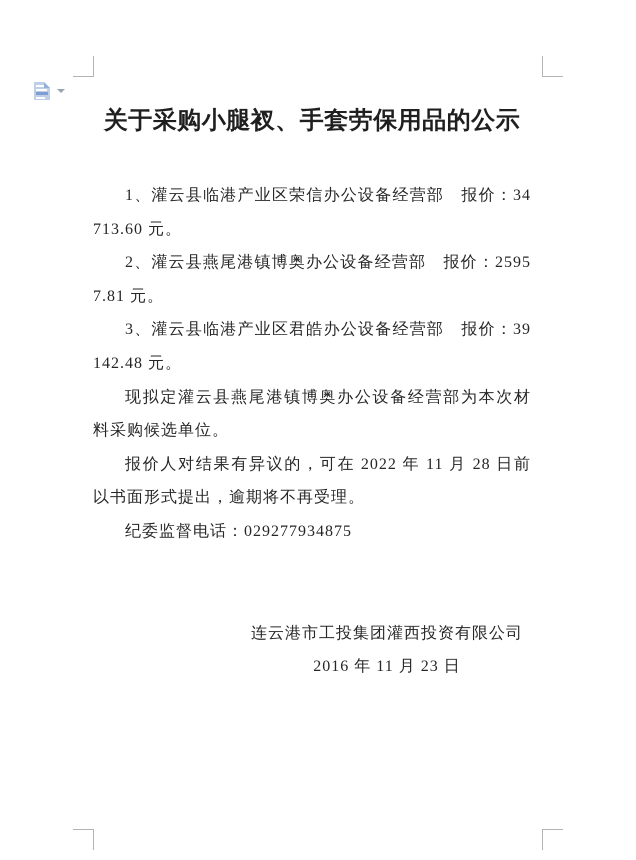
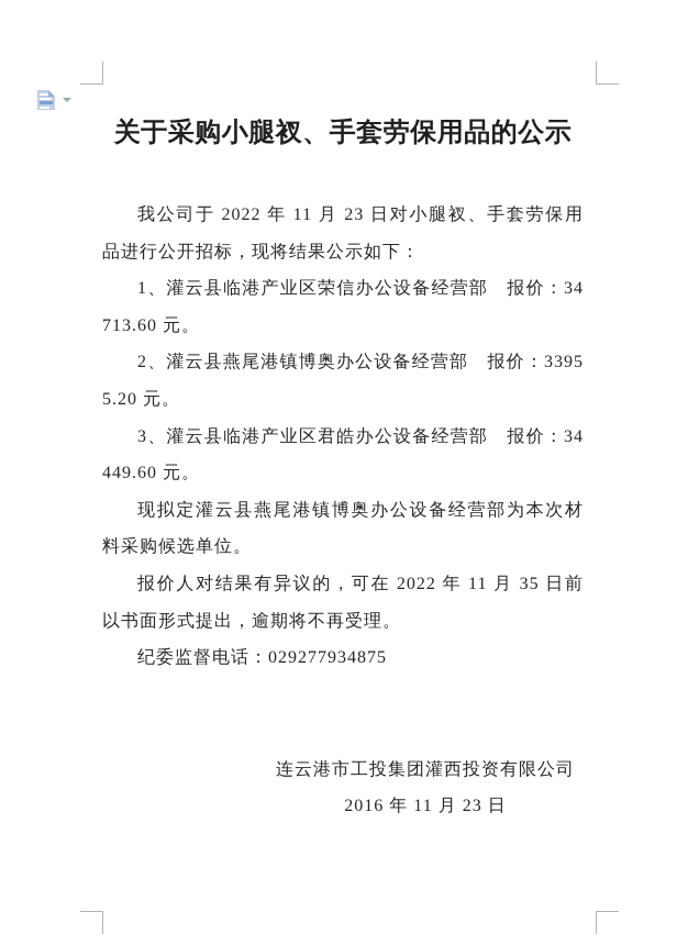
  关于采购小腿衩、手套劳保用品的公示
+ 我公司于 2022 年 11 月 23 日对小腿衩、手套劳保用品进行公开招标，现将结果公示如下：
  1、灌云县临港产业区荣信办公设备经营部 报价：34713.60 元。
- 2、灌云县燕尾港镇博奥办公设备经营部 报价：25957.81 元。
+ 2、灌云县燕尾港镇博奥办公设备经营部 报价：33955.20 元。
- 3、灌云县临港产业区君皓办公设备经营部 报价：39142.48 元。
+ 3、灌云县临港产业区君皓办公设备经营部 报价：34449.60 元。
  现拟定灌云县燕尾港镇博奥办公设备经营部为本次材料采购候选单位。
- 报价人对结果有异议的，可在 2022 年 11 月 28 日前以书面形式提出，逾期将不再受理。
+ 报价人对结果有异议的，可在 2022 年 11 月 35 日前以书面形式提出，逾期将不再受理。
  纪委监督电话：029277934875
  连云港市工投集团灌西投资有限公司
  2016 年 11 月 23 日
